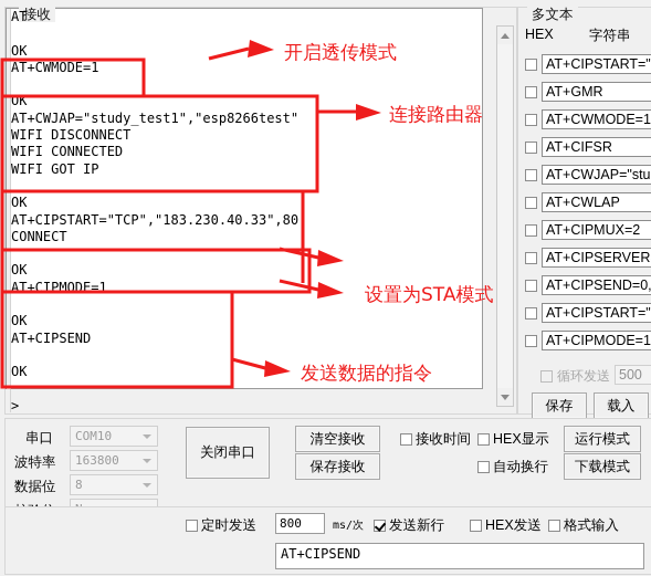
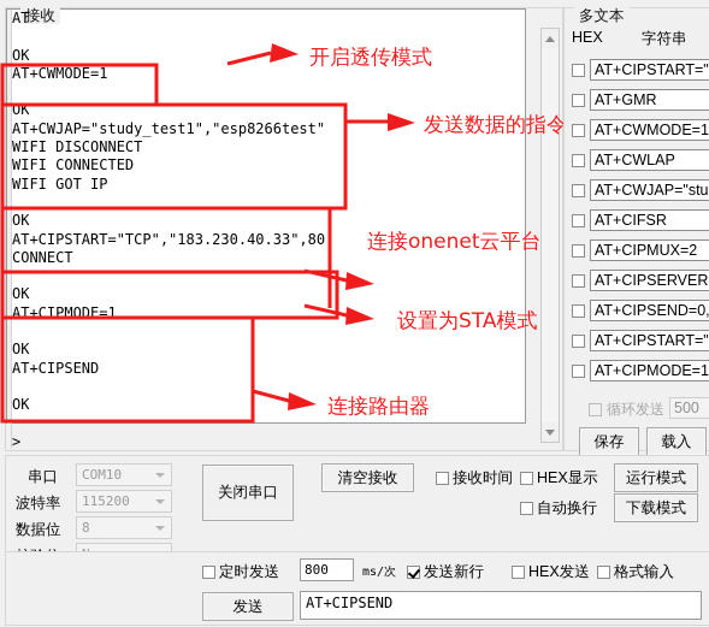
  接收
  AT
  OK
  AT+CWMODE=1
  OK
  AT+CWJAP="study_test1","esp8266test"
  WIFI DISCONNECT
  WIFI CONNECTED
  WIFI GOT IP
  OK
  AT+CIPSTART="TCP","183.230.40.33",80
  CONNECT
  OK
  AT+CIPMODE=1
  OK
  AT+CIPSEND
  OK
  >
  开启透传模式
- 连接路由器
+ 发送数据的指令
+ 连接onenet云平台
  设置为STA模式
- 发送数据的指令
+ 连接路由器
  多文本
  HEX
  字符串
  AT+CIPSTART="
  AT+GMR
  AT+CWMODE=1
- AT+CIFSR
+ AT+CWLAP
  AT+CWJAP="stu
- AT+CWLAP
+ AT+CIFSR
  AT+CIPMUX=2
  AT+CIPSERVER
  AT+CIPSEND=0,
  AT+CIPSTART="
  AT+CIPMODE=1
  循环发送
  500
  保存
  载入
  串口
  COM10
  波特率
- 163800
+ 115200
  数据位
  8
  关闭串口
  清空接收
- 保存接收
  接收时间
  HEX显示
  自动换行
  运行模式
  下载模式
  定时发送
  800
  ms/次
  发送新行
  HEX发送
  格式输入
+ 发送
  AT+CIPSEND
